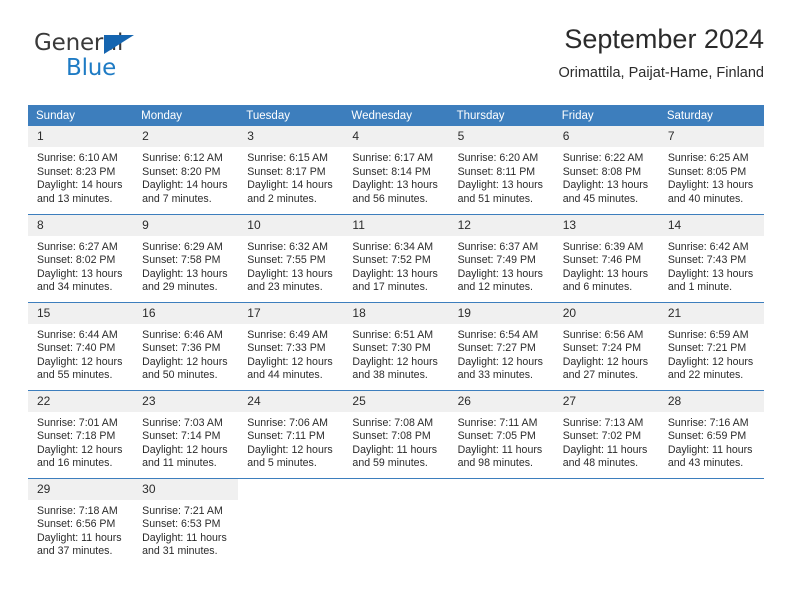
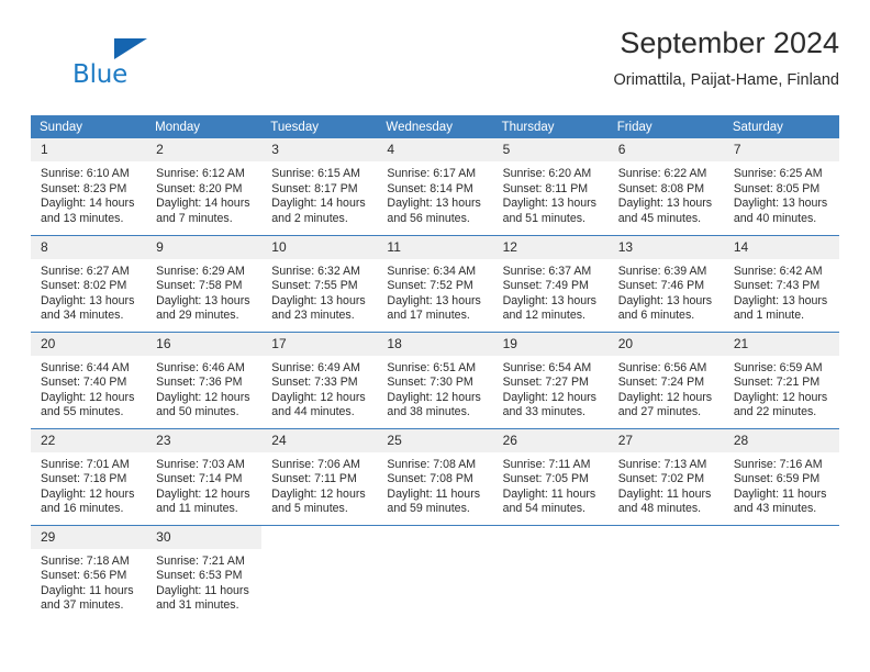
- General
  Blue
  September 2024
  Orimattila, Paijat-Hame, Finland
  Sunday	Monday	Tuesday	Wednesday	Thursday	Friday	Saturday
  1Sunrise: 6:10 AMSunset: 8:23 PMDaylight: 14 hours and 13 minutes.	2Sunrise: 6:12 AMSunset: 8:20 PMDaylight: 14 hours and 7 minutes.	3Sunrise: 6:15 AMSunset: 8:17 PMDaylight: 14 hours and 2 minutes.	4Sunrise: 6:17 AMSunset: 8:14 PMDaylight: 13 hours and 56 minutes.	5Sunrise: 6:20 AMSunset: 8:11 PMDaylight: 13 hours and 51 minutes.	6Sunrise: 6:22 AMSunset: 8:08 PMDaylight: 13 hours and 45 minutes.	7Sunrise: 6:25 AMSunset: 8:05 PMDaylight: 13 hours and 40 minutes.
  8Sunrise: 6:27 AMSunset: 8:02 PMDaylight: 13 hours and 34 minutes.	9Sunrise: 6:29 AMSunset: 7:58 PMDaylight: 13 hours and 29 minutes.	10Sunrise: 6:32 AMSunset: 7:55 PMDaylight: 13 hours and 23 minutes.	11Sunrise: 6:34 AMSunset: 7:52 PMDaylight: 13 hours and 17 minutes.	12Sunrise: 6:37 AMSunset: 7:49 PMDaylight: 13 hours and 12 minutes.	13Sunrise: 6:39 AMSunset: 7:46 PMDaylight: 13 hours and 6 minutes.	14Sunrise: 6:42 AMSunset: 7:43 PMDaylight: 13 hours and 1 minute.
- 15Sunrise: 6:44 AMSunset: 7:40 PMDaylight: 12 hours and 55 minutes.	16Sunrise: 6:46 AMSunset: 7:36 PMDaylight: 12 hours and 50 minutes.	17Sunrise: 6:49 AMSunset: 7:33 PMDaylight: 12 hours and 44 minutes.	18Sunrise: 6:51 AMSunset: 7:30 PMDaylight: 12 hours and 38 minutes.	19Sunrise: 6:54 AMSunset: 7:27 PMDaylight: 12 hours and 33 minutes.	20Sunrise: 6:56 AMSunset: 7:24 PMDaylight: 12 hours and 27 minutes.	21Sunrise: 6:59 AMSunset: 7:21 PMDaylight: 12 hours and 22 minutes.
+ 20Sunrise: 6:44 AMSunset: 7:40 PMDaylight: 12 hours and 55 minutes.	16Sunrise: 6:46 AMSunset: 7:36 PMDaylight: 12 hours and 50 minutes.	17Sunrise: 6:49 AMSunset: 7:33 PMDaylight: 12 hours and 44 minutes.	18Sunrise: 6:51 AMSunset: 7:30 PMDaylight: 12 hours and 38 minutes.	19Sunrise: 6:54 AMSunset: 7:27 PMDaylight: 12 hours and 33 minutes.	20Sunrise: 6:56 AMSunset: 7:24 PMDaylight: 12 hours and 27 minutes.	21Sunrise: 6:59 AMSunset: 7:21 PMDaylight: 12 hours and 22 minutes.
- 22Sunrise: 7:01 AMSunset: 7:18 PMDaylight: 12 hours and 16 minutes.	23Sunrise: 7:03 AMSunset: 7:14 PMDaylight: 12 hours and 11 minutes.	24Sunrise: 7:06 AMSunset: 7:11 PMDaylight: 12 hours and 5 minutes.	25Sunrise: 7:08 AMSunset: 7:08 PMDaylight: 11 hours and 59 minutes.	26Sunrise: 7:11 AMSunset: 7:05 PMDaylight: 11 hours and 98 minutes.	27Sunrise: 7:13 AMSunset: 7:02 PMDaylight: 11 hours and 48 minutes.	28Sunrise: 7:16 AMSunset: 6:59 PMDaylight: 11 hours and 43 minutes.
+ 22Sunrise: 7:01 AMSunset: 7:18 PMDaylight: 12 hours and 16 minutes.	23Sunrise: 7:03 AMSunset: 7:14 PMDaylight: 12 hours and 11 minutes.	24Sunrise: 7:06 AMSunset: 7:11 PMDaylight: 12 hours and 5 minutes.	25Sunrise: 7:08 AMSunset: 7:08 PMDaylight: 11 hours and 59 minutes.	26Sunrise: 7:11 AMSunset: 7:05 PMDaylight: 11 hours and 54 minutes.	27Sunrise: 7:13 AMSunset: 7:02 PMDaylight: 11 hours and 48 minutes.	28Sunrise: 7:16 AMSunset: 6:59 PMDaylight: 11 hours and 43 minutes.
  29Sunrise: 7:18 AMSunset: 6:56 PMDaylight: 11 hours and 37 minutes.	30Sunrise: 7:21 AMSunset: 6:53 PMDaylight: 11 hours and 31 minutes.
